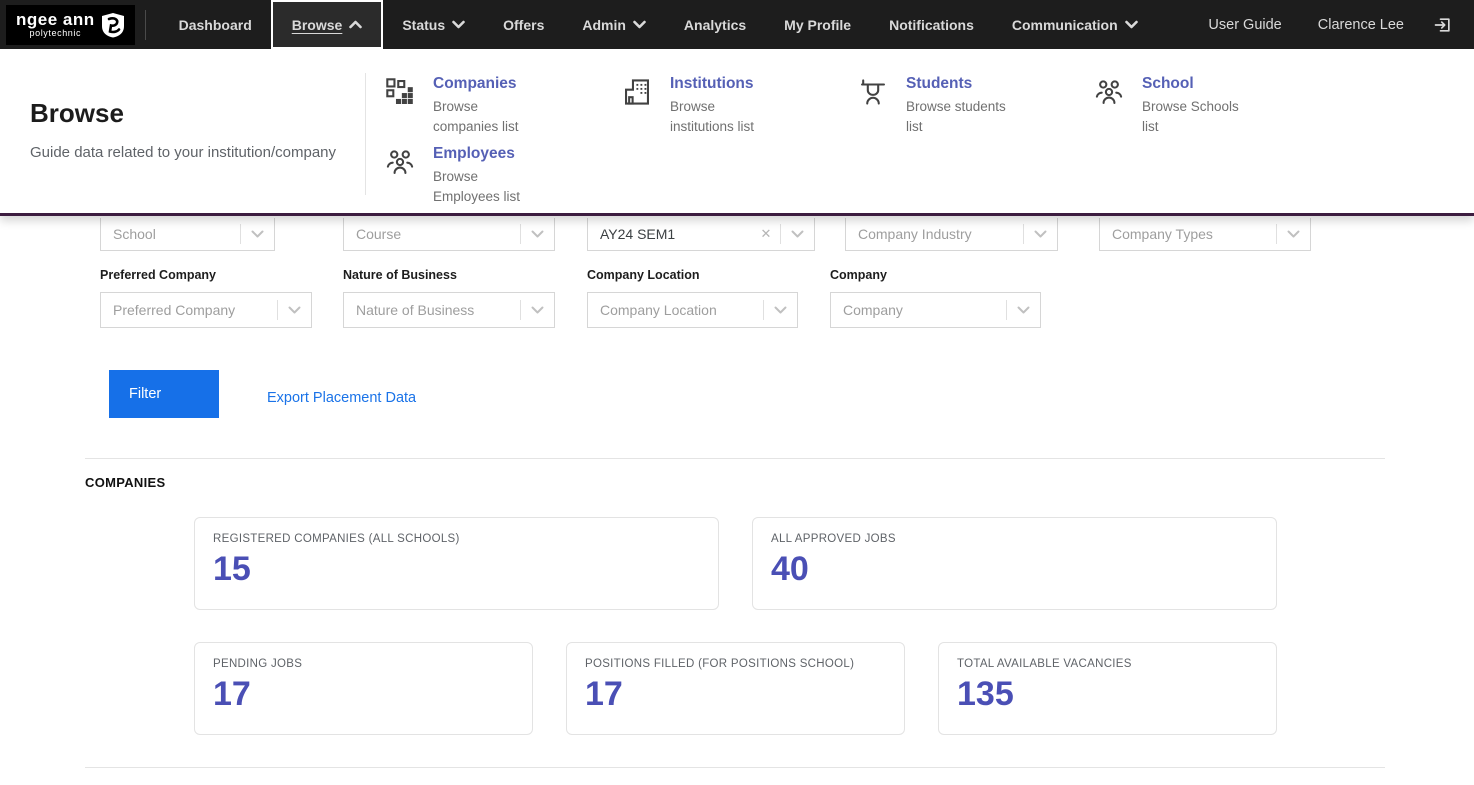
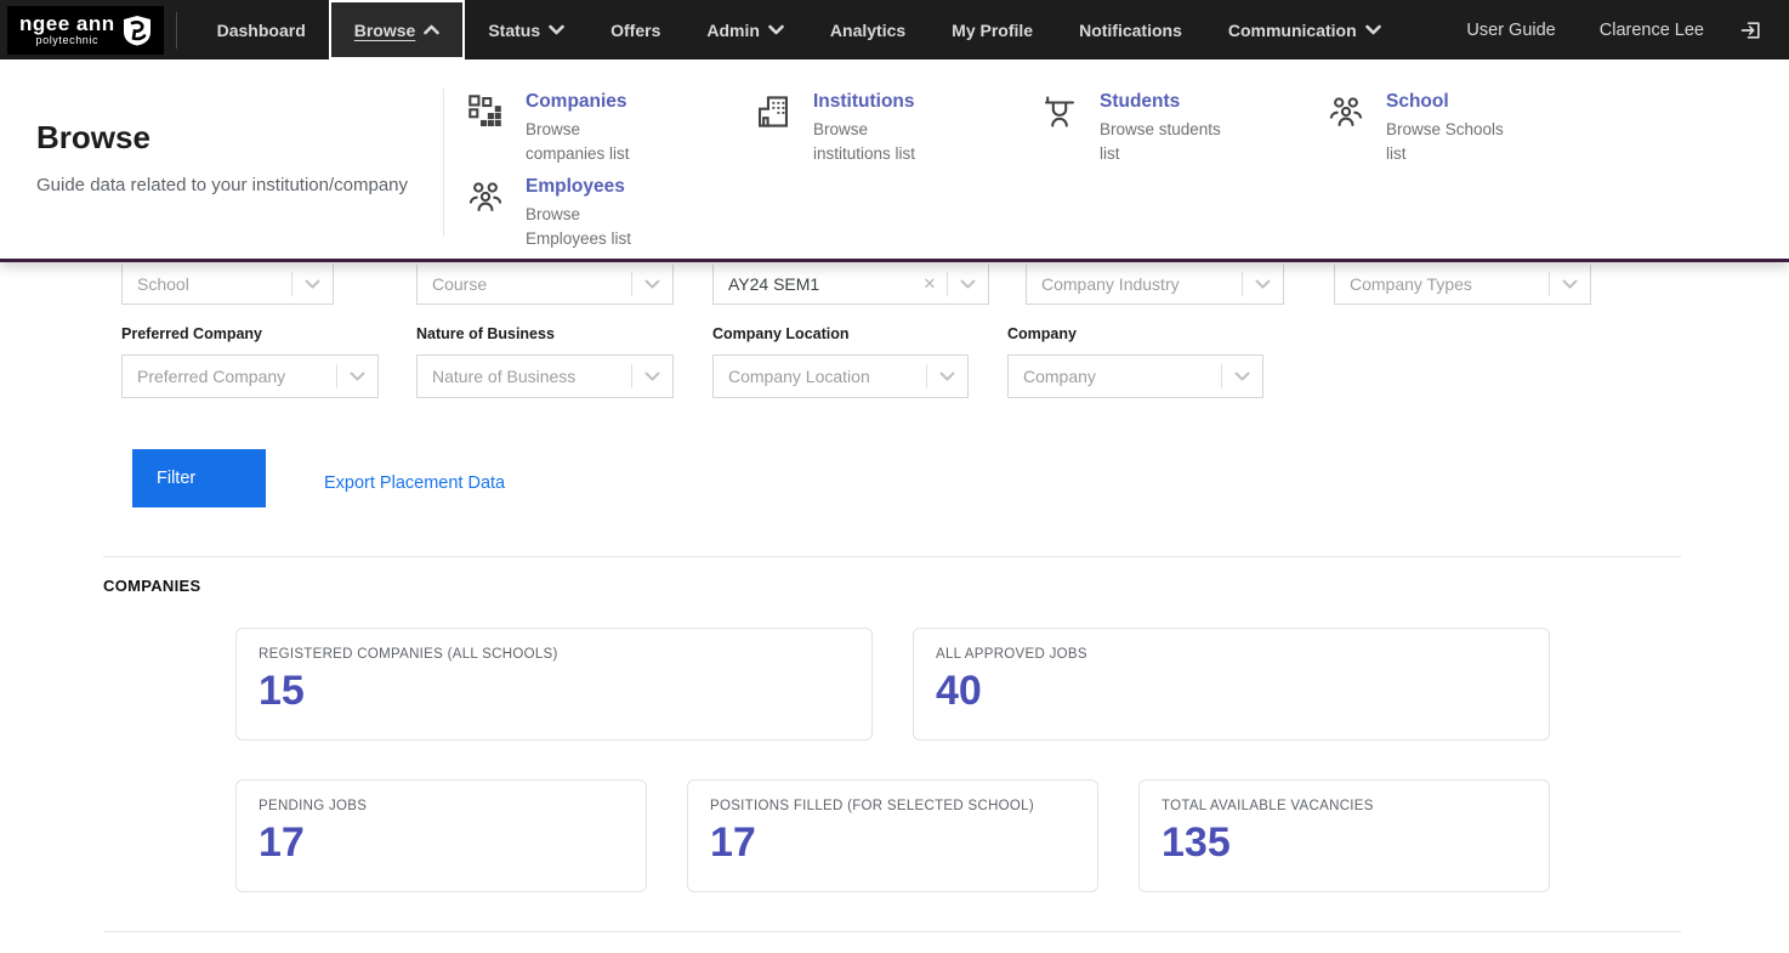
  ngee ann
  polytechnic
  Dashboard
  Browse
  Status
  Offers
  Admin
  Analytics
  My Profile
  Notifications
  Communication
  User Guide
  Clarence Lee
  Browse
  Guide data related to your institution/company
  Companies
  Browse companies list
  Institutions
  Browse institutions list
  Students
  Browse students list
  School
  Browse Schools list
  Employees
  Browse Employees list
  School
  Course
  AY24 SEM1
  ✕
  Company Industry
  Company Types
  Preferred Company
  Nature of Business
  Company Location
  Company
  Preferred Company
  Nature of Business
  Company Location
  Company
  Filter
  Export Placement Data
  COMPANIES
  REGISTERED COMPANIES (ALL SCHOOLS)
  15
  ALL APPROVED JOBS
  40
  PENDING JOBS
  17
- POSITIONS FILLED (FOR POSITIONS SCHOOL)
+ POSITIONS FILLED (FOR SELECTED SCHOOL)
  17
  TOTAL AVAILABLE VACANCIES
  135
